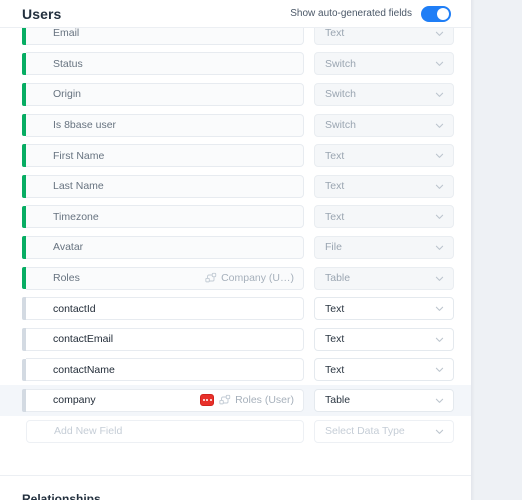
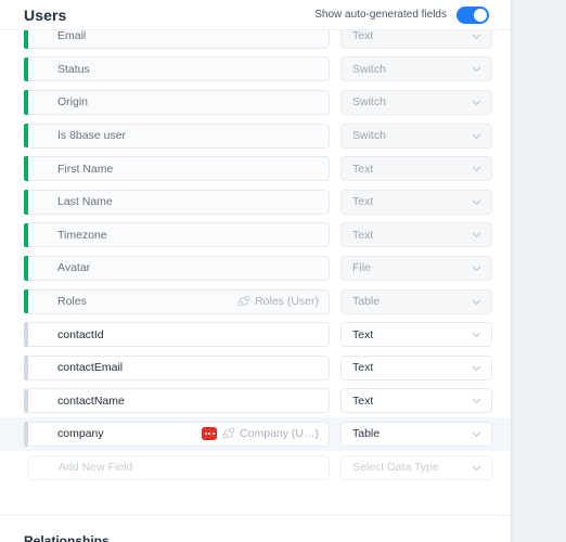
  Users
  Show auto-generated fields
  Email
  Text
  Status
  Switch
  Origin
  Switch
  Is 8base user
  Switch
  First Name
  Text
  Last Name
  Text
  Timezone
  Text
  Avatar
  File
  Roles
- Company (U…)
+ Roles (User)
  Table
  contactId
  Text
  contactEmail
  Text
  contactName
  Text
  company
- Roles (User)
+ Company (U…)
  Table
  Add New Field
  Select Data Type
  Relationships
